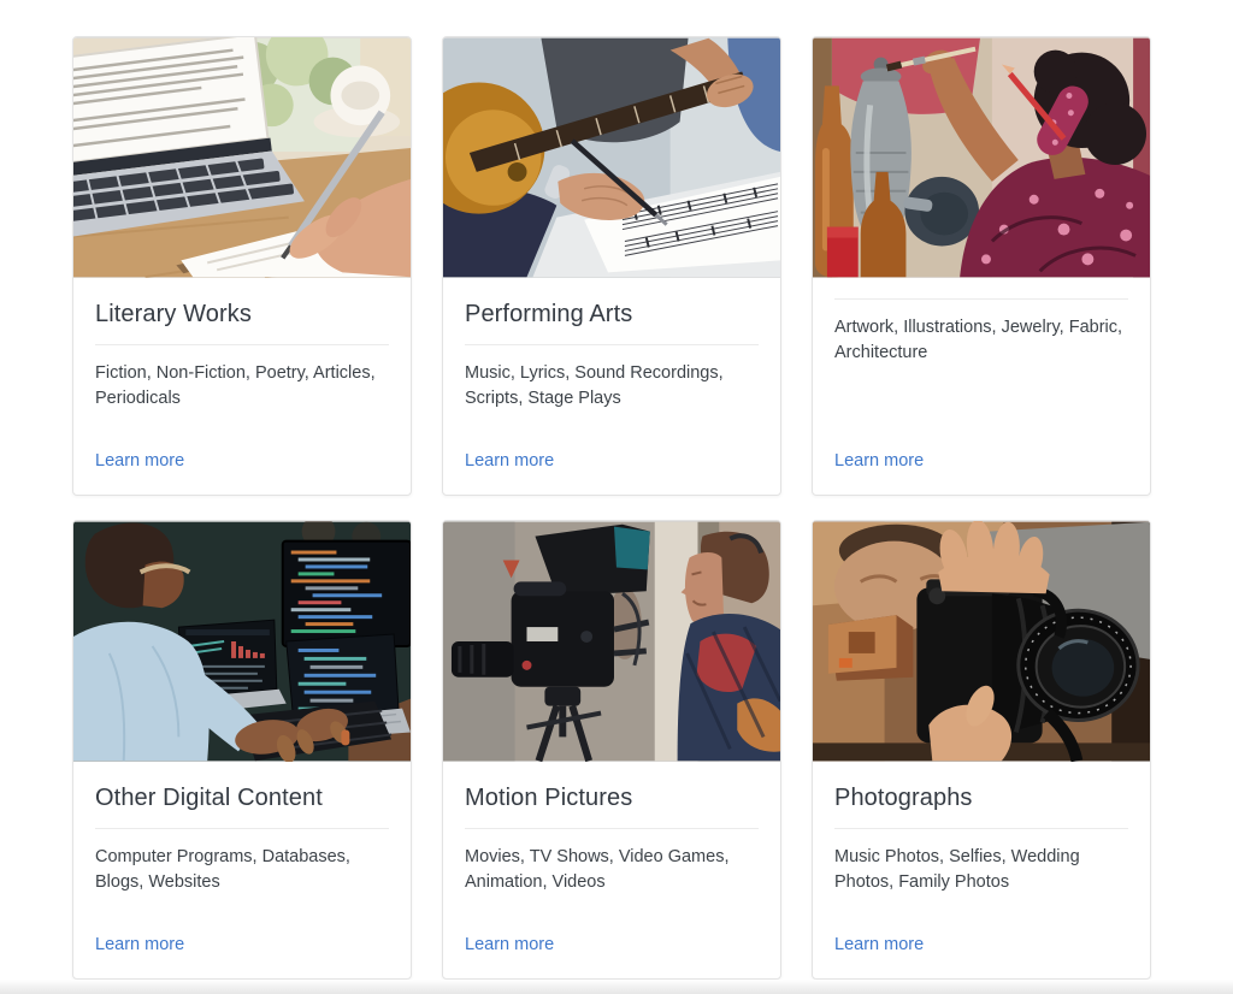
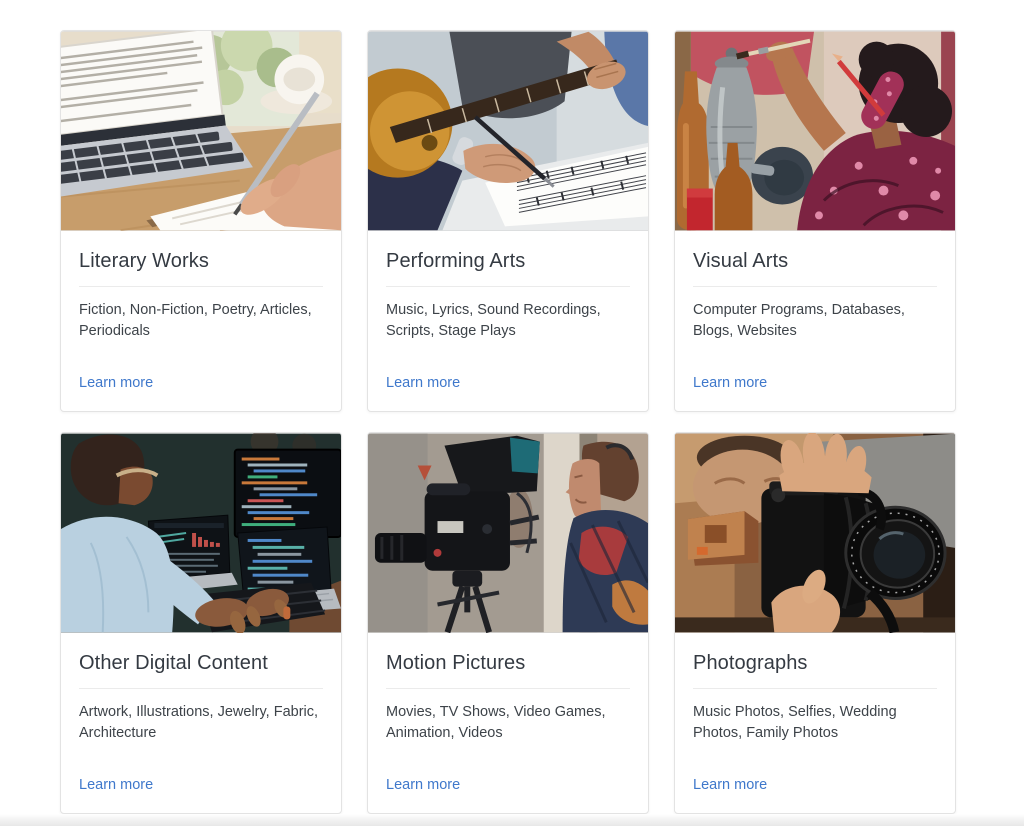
  Literary Works
  Fiction, Non-Fiction, Poetry, Articles, Periodicals
  Learn more
  Performing Arts
  Music, Lyrics, Sound Recordings, Scripts, Stage Plays
  Learn more
+ Visual Arts
- Artwork, Illustrations, Jewelry, Fabric, Architecture
+ Computer Programs, Databases, Blogs, Websites
  Learn more
  Other Digital Content
- Computer Programs, Databases, Blogs, Websites
+ Artwork, Illustrations, Jewelry, Fabric, Architecture
  Learn more
  Motion Pictures
  Movies, TV Shows, Video Games, Animation, Videos
  Learn more
  Photographs
  Music Photos, Selfies, Wedding Photos, Family Photos
  Learn more
